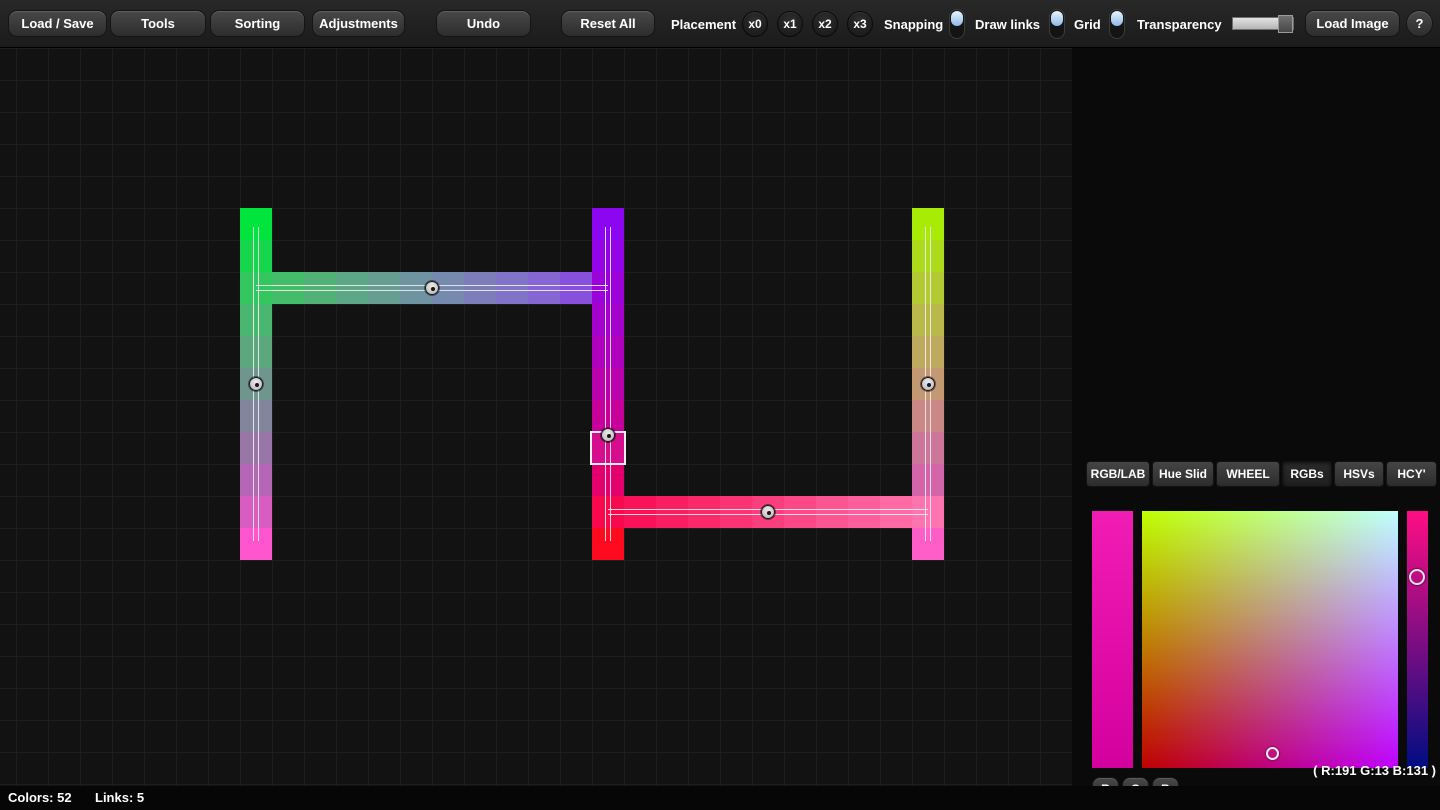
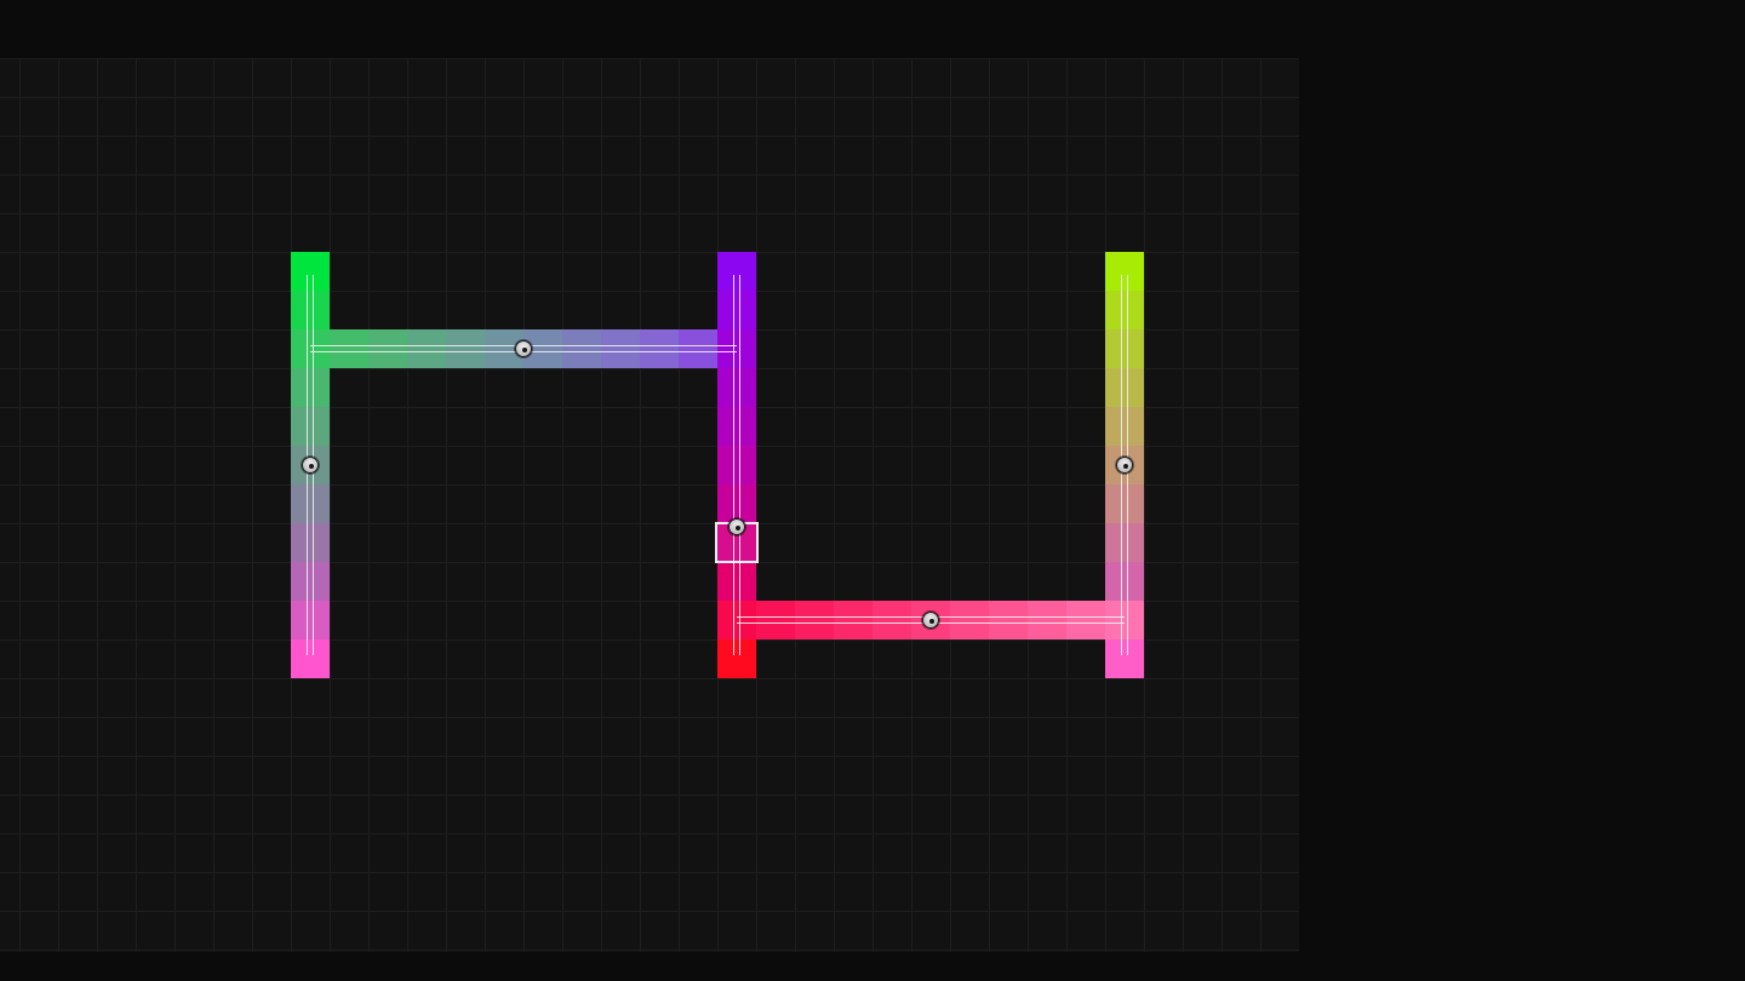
- Load / Save
- Tools
- Sorting
- Adjustments
- Undo
- Reset All
- Placement
- x0
- x1
- x2
- x3
- Snapping
- Draw links
- Grid
- Transparency
- Load Image
- ?
- RGB/LAB
- Hue Slid
- WHEEL
- RGBs
- HSVs
- HCY'
- ( R:191 G:13 B:131 )
- Colors: 52
- Links: 5
